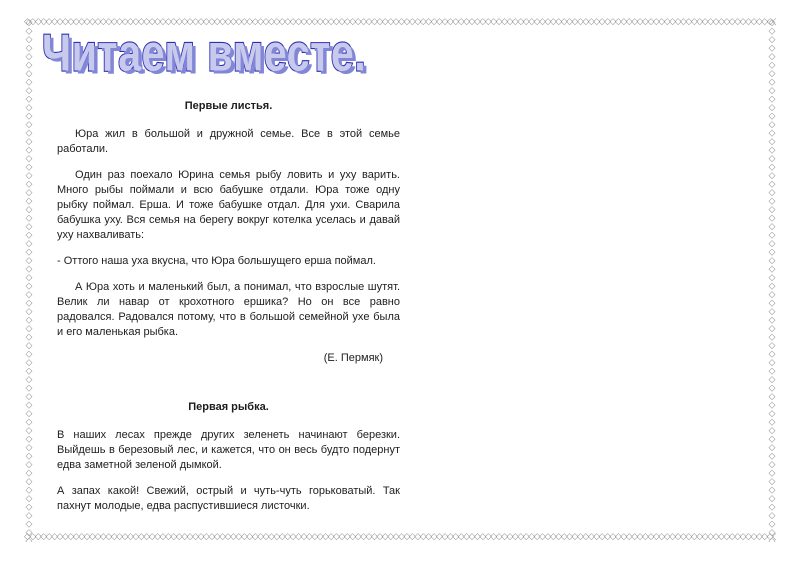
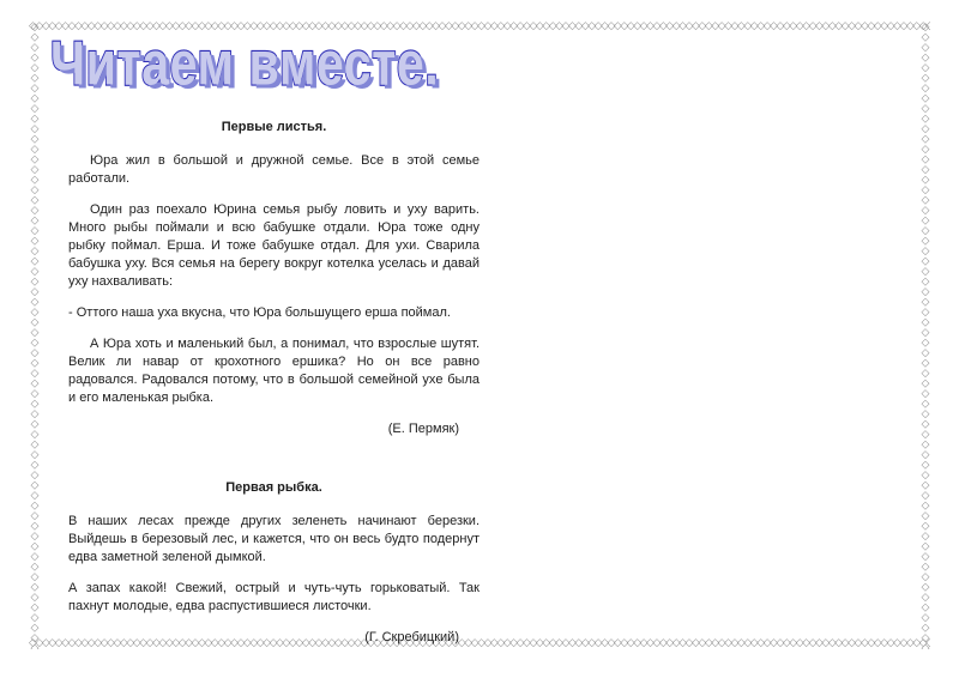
  ◇◇◇◇◇◇◇◇◇◇◇◇◇◇◇◇◇◇◇◇◇◇◇◇◇◇◇◇◇◇◇◇◇◇◇◇◇◇◇◇◇◇◇◇◇◇◇◇◇◇◇◇◇◇◇◇◇◇◇◇◇◇◇◇◇◇◇◇◇◇◇◇◇◇◇◇◇◇◇◇◇◇◇◇◇◇◇◇◇◇◇◇◇◇◇◇◇◇◇◇◇◇◇◇◇◇◇◇◇◇◇◇◇◇◇◇◇◇◇◇◇◇◇◇◇◇◇◇◇◇◇◇◇◇◇◇◇◇◇
  ◇◇◇◇◇◇◇◇◇◇◇◇◇◇◇◇◇◇◇◇◇◇◇◇◇◇◇◇◇◇◇◇◇◇◇◇◇◇◇◇◇◇◇◇◇◇◇◇◇◇◇◇◇◇◇◇◇◇◇◇◇◇◇◇◇◇◇◇◇◇◇◇◇◇◇◇◇◇◇◇◇◇◇◇◇◇◇◇◇◇◇◇◇◇◇◇◇◇◇◇◇◇◇◇◇◇◇◇◇◇◇◇◇◇◇◇◇◇◇◇◇◇◇◇◇◇◇◇◇◇◇◇◇◇◇◇◇◇◇
  Читаем вместе.
  Первые листья.
  Юра жил в большой и дружной семье. Все в этой семье работали.
  Один раз поехало Юрина семья рыбу ловить и уху варить. Много рыбы поймали и всю бабушке отдали. Юра тоже одну рыбку поймал. Ерша. И тоже бабушке отдал. Для ухи. Сварила бабушка уху. Вся семья на берегу вокруг котелка уселась и давай уху нахваливать:
  - Оттого наша уха вкусна, что Юра большущего ерша поймал.
  А Юра хоть и маленький был, а понимал, что взрослые шутят. Велик ли навар от крохотного ершика? Но он все равно радовался. Радовался потому, что в большой семейной ухе была и его маленькая рыбка.
  (Е. Пермяк)
  Первая рыбка.
  В наших лесах прежде других зеленеть начинают березки. Выйдешь в березовый лес, и кажется, что он весь будто подернут едва заметной зеленой дымкой.
  А запах какой! Свежий, острый и чуть-чуть горьковатый. Так пахнут молодые, едва распустившиеся листочки.
+ (Г. Скребицкий)
